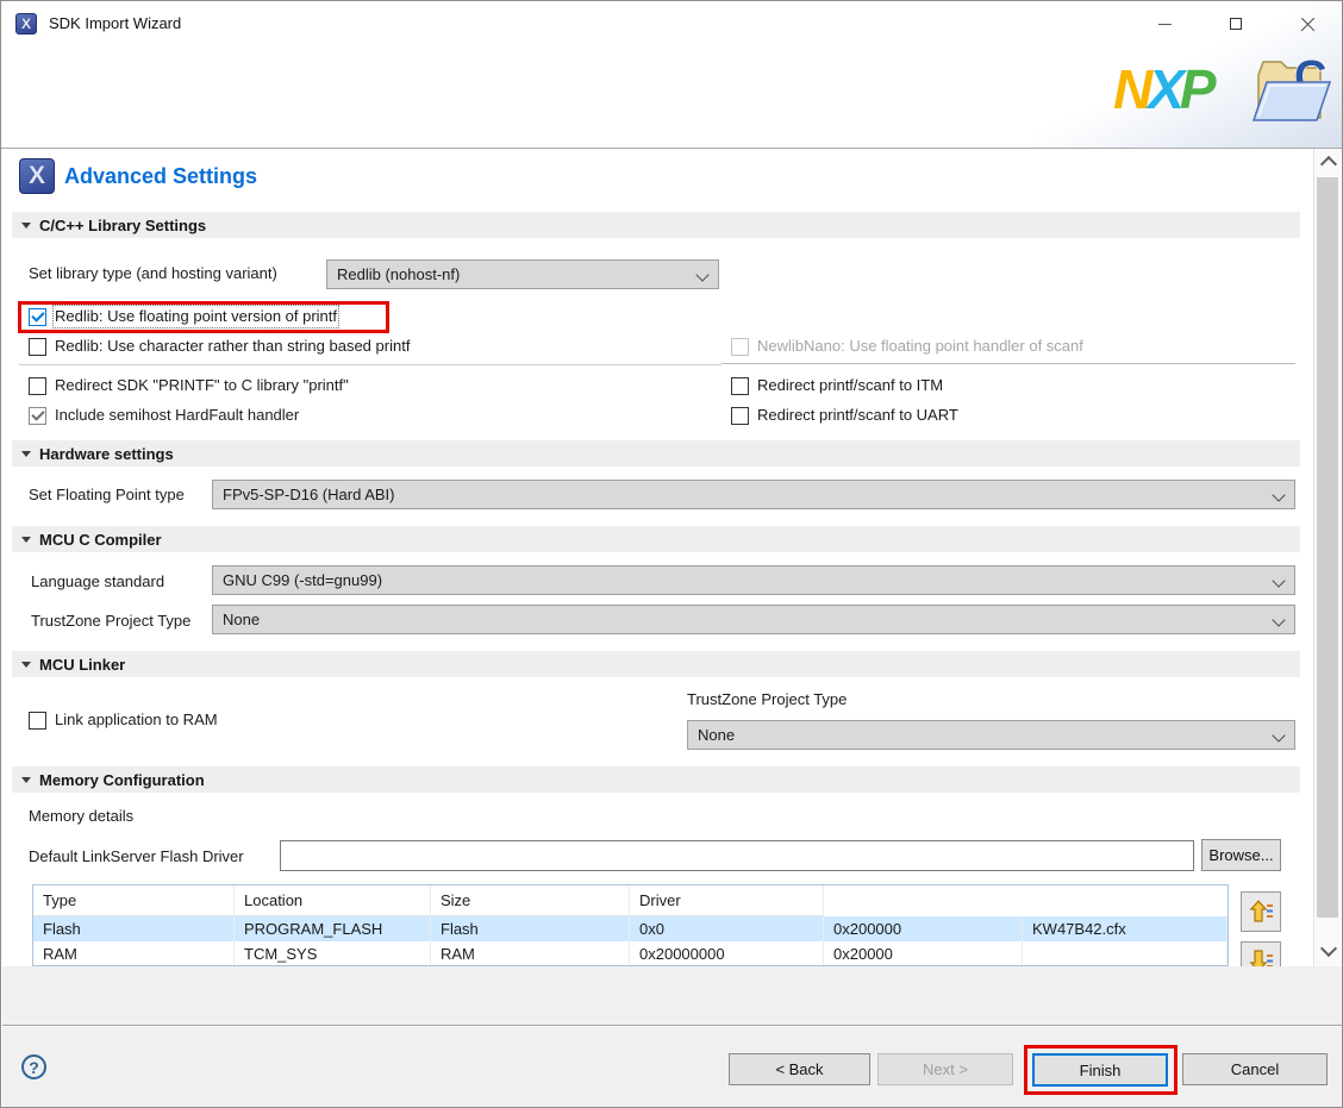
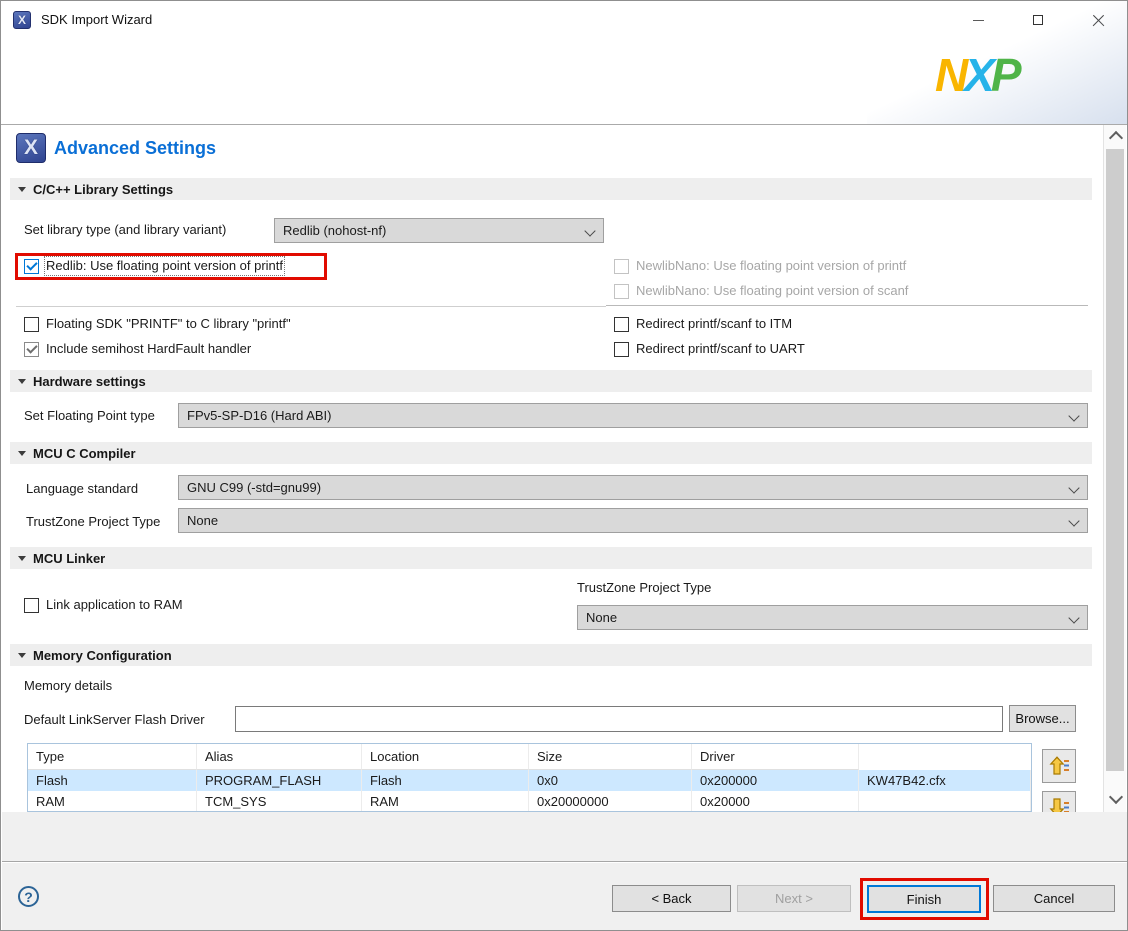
  X
  SDK Import Wizard
  NXP
- C
  X
  Advanced Settings
  C/C++ Library Settings
- Set library type (and hosting variant)
+ Set library type (and library variant)
  Redlib (nohost-nf)
  Redlib: Use floating point version of printf
- Redlib: Use character rather than string based printf
- Redirect SDK "PRINTF" to C library "printf"
+ Floating SDK "PRINTF" to C library "printf"
  Include semihost HardFault handler
+ NewlibNano: Use floating point version of printf
- NewlibNano: Use floating point handler of scanf
+ NewlibNano: Use floating point version of scanf
  Redirect printf/scanf to ITM
  Redirect printf/scanf to UART
  Hardware settings
  Set Floating Point type
  FPv5-SP-D16 (Hard ABI)
  MCU C Compiler
  Language standard
  GNU C99 (-std=gnu99)
  TrustZone Project Type
  None
  MCU Linker
  Link application to RAM
  TrustZone Project Type
  None
  Memory Configuration
  Memory details
  Default LinkServer Flash Driver
  Browse...
  Type
+ Alias
  Location
  Size
  Driver
  Flash
  PROGRAM_FLASH
  Flash
  0x0
  0x200000
  KW47B42.cfx
  RAM
  TCM_SYS
  RAM
  0x20000000
  0x20000
  ?
  < Back
  Next >
  Finish
  Cancel
